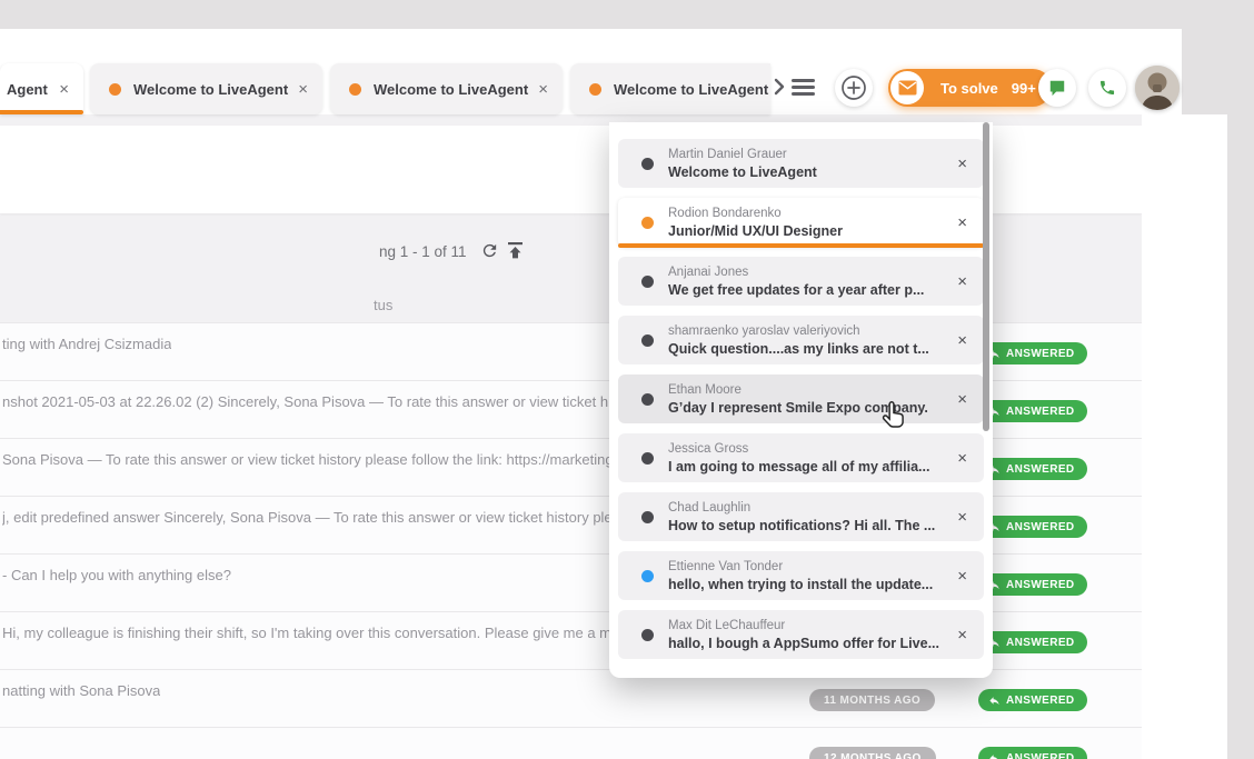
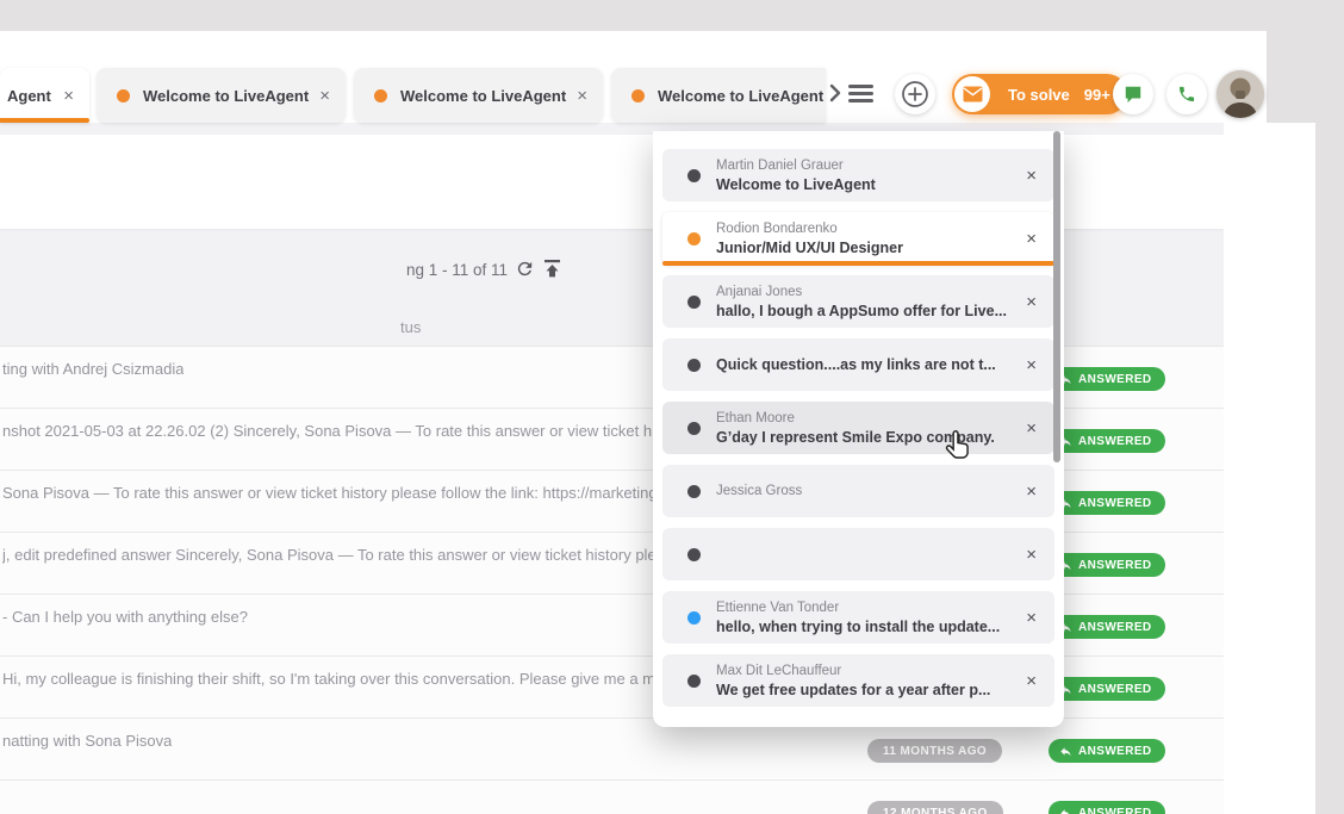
  Agent
  ×
  Welcome to LiveAgent
  ×
  Welcome to LiveAgent
  ×
  Welcome to LiveAgent
  To solve
  99+
- ng 1 - 1 of 11
+ ng 1 - 11 of 11
  tus
  ting with Andrej Csizmadia
  ANSWERED
  nshot 2021-05-03 at 22.26.02 (2) Sincerely, Sona Pisova — To rate this answer or view ticket h
  ANSWERED
  Sona Pisova — To rate this answer or view ticket history please follow the link: https://marketin
  ANSWERED
  j, edit predefined answer Sincerely, Sona Pisova — To rate this answer or view ticket history pl
  ANSWERED
  - Can I help you with anything else?
  ANSWERED
  Hi, my colleague is finishing their shift, so I'm taking over this conversation. Please give me a m
  ANSWERED
  natting with Sona Pisova
  11 MONTHS AGO
  ANSWERED
  12 MONTHS AGO
  ANSWERED
  Martin Daniel Grauer
  Welcome to LiveAgent
  ×
  Rodion Bondarenko
  Junior/Mid UX/UI Designer
  ×
  Anjanai Jones
- We get free updates for a year after p...
+ hallo, I bough a AppSumo offer for Live...
  ×
- shamraenko yaroslav valeriyovich
  Quick question....as my links are not t...
  ×
  Ethan Moore
  G’day I represent Smile Expo company.
  ×
  Jessica Gross
- I am going to message all of my affilia...
  ×
- Chad Laughlin
- How to setup notifications? Hi all. The ...
  ×
  Ettienne Van Tonder
  hello, when trying to install the update...
  ×
  Max Dit LeChauffeur
- hallo, I bough a AppSumo offer for Live...
+ We get free updates for a year after p...
  ×
